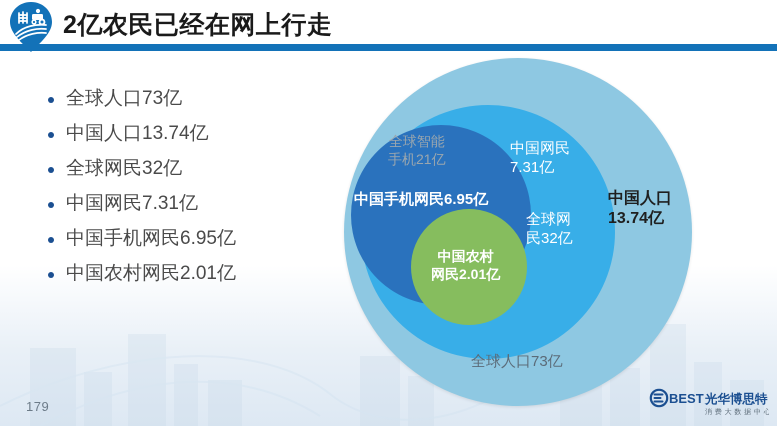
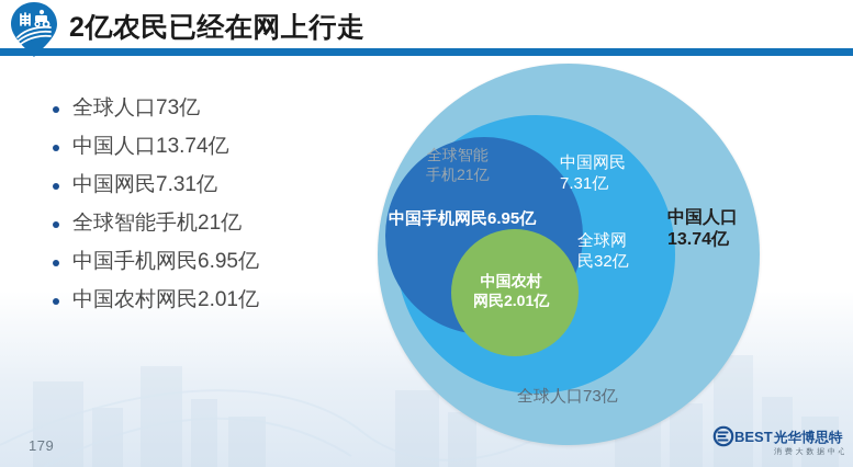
  2亿农民已经在网上行走
  全球人口73亿
  中国人口13.74亿
- 全球网民32亿
  中国网民7.31亿
+ 全球智能手机21亿
  中国手机网民6.95亿
  中国农村网民2.01亿
  全球智能
  手机21亿
  中国手机网民6.95亿
  中国网民
  7.31亿
  全球网
  民32亿
  中国人口
  13.74亿
  中国农村
  网民2.01亿
  全球人口73亿
  179
  BEST
  光华博思特
  消费大数据中心
